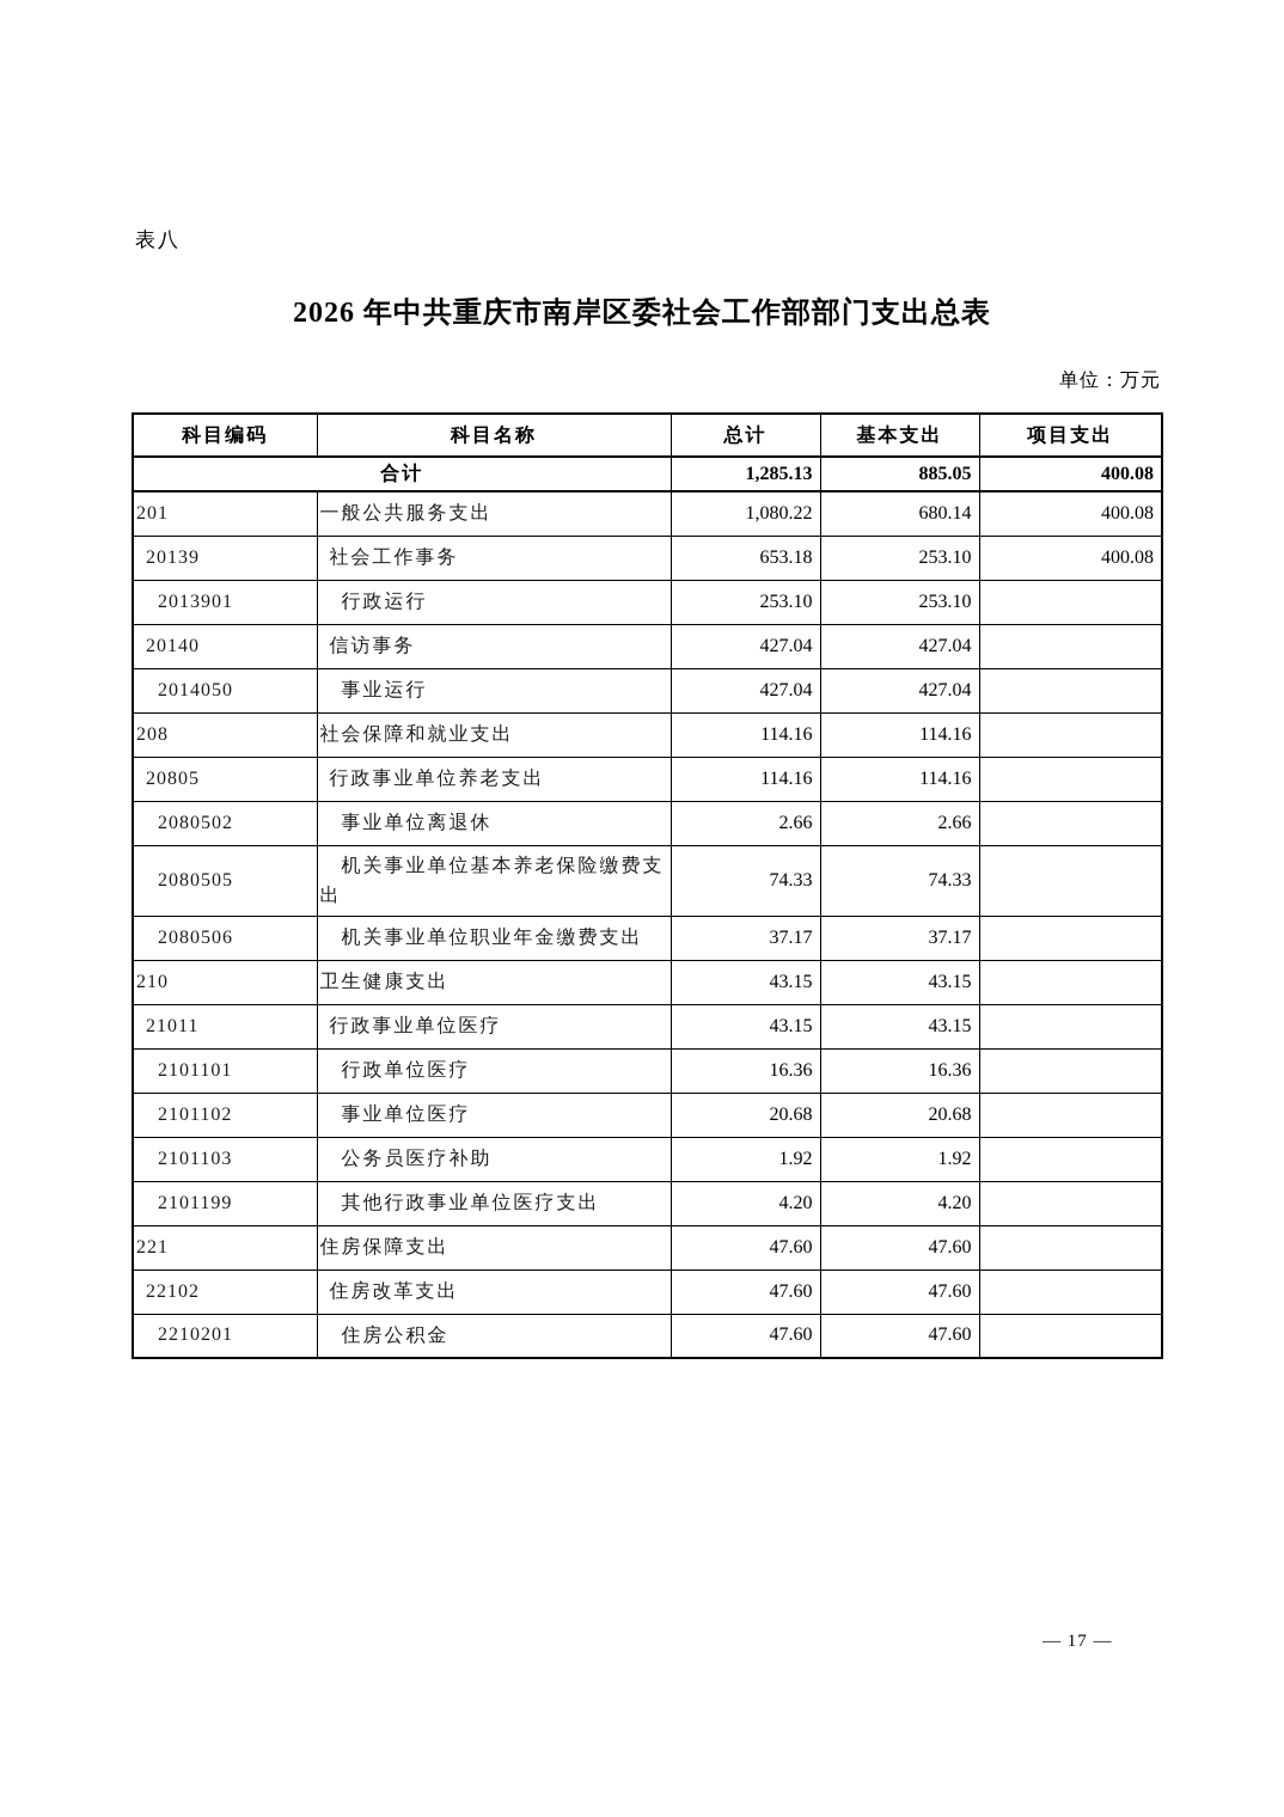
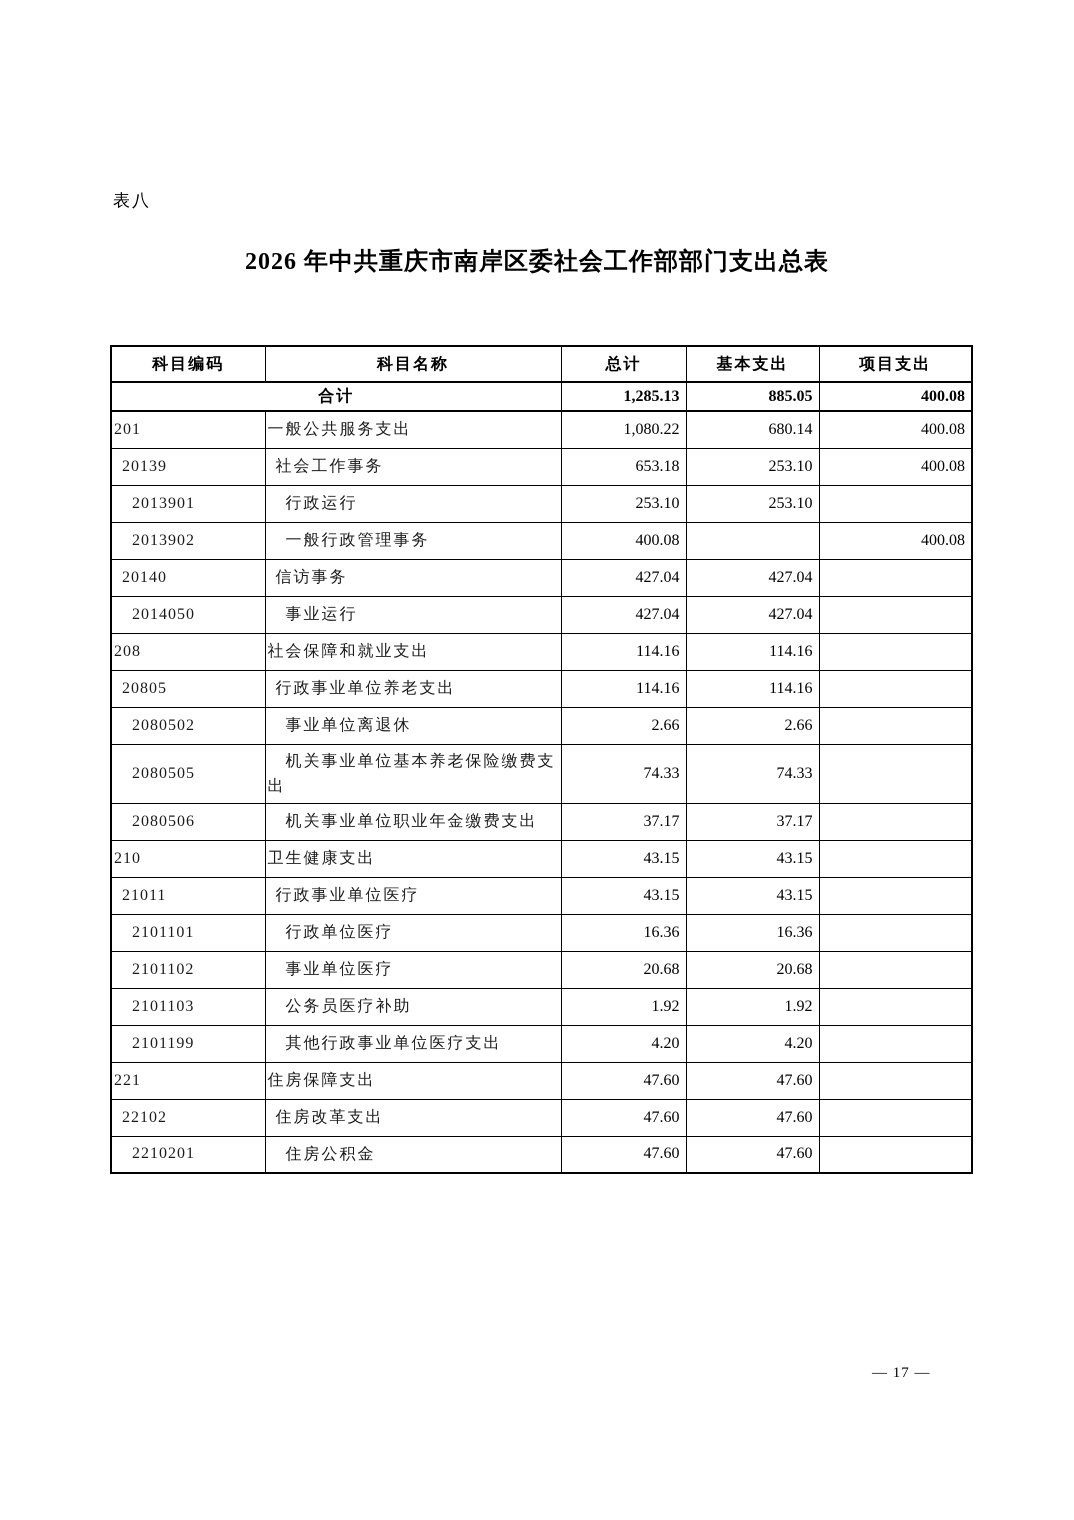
  表八
  2026 年中共重庆市南岸区委社会工作部部门支出总表
- 单位：万元
  科目编码	科目名称	总计	基本支出	项目支出
  合计	1,285.13	885.05	400.08
  201	一般公共服务支出	1,080.22	680.14	400.08
  20139	社会工作事务	653.18	253.10	400.08
  2013901	行政运行	253.10	253.10
+ 2013902	一般行政管理事务	400.08		400.08
  20140	信访事务	427.04	427.04
  2014050	事业运行	427.04	427.04
  208	社会保障和就业支出	114.16	114.16
  20805	行政事业单位养老支出	114.16	114.16
  2080502	事业单位离退休	2.66	2.66
  2080505	机关事业单位基本养老保险缴费支 出	74.33	74.33
  2080506	机关事业单位职业年金缴费支出	37.17	37.17
  210	卫生健康支出	43.15	43.15
  21011	行政事业单位医疗	43.15	43.15
  2101101	行政单位医疗	16.36	16.36
  2101102	事业单位医疗	20.68	20.68
  2101103	公务员医疗补助	1.92	1.92
  2101199	其他行政事业单位医疗支出	4.20	4.20
  221	住房保障支出	47.60	47.60
  22102	住房改革支出	47.60	47.60
  2210201	住房公积金	47.60	47.60
  — 17 —
